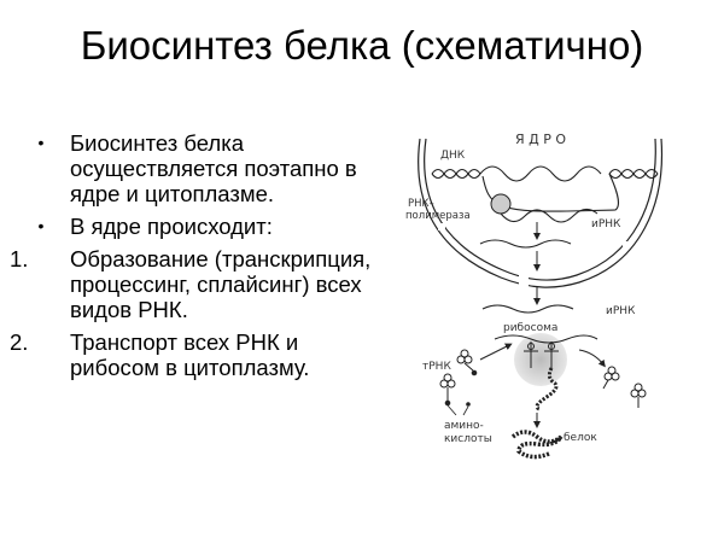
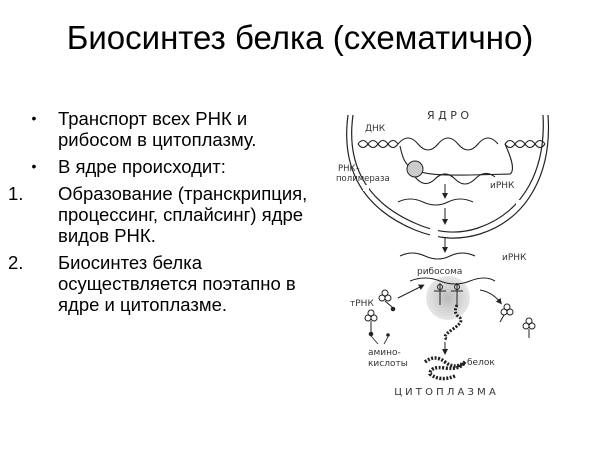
  Биосинтез белка (схематично)
  •
- Биосинтез белка осуществляется поэтапно в ядре и цитоплазме.
+ Транспорт всех РНК и рибосом в цитоплазму.
  •
  В ядре происходит:
  1.
- Образование (транскрипция, процессинг, сплайсинг) всех видов РНК.
+ Образование (транскрипция, процессинг, сплайсинг) ядре видов РНК.
  2.
- Транспорт всех РНК и рибосом в цитоплазму.
+ Биосинтез белка осуществляется поэтапно в ядре и цитоплазме.
  Я Д Р О
  ДНК
  РНК–
  полимераза
  иРНК
  иРНК
  рибосома
  белок
  тРНК
  амино-
  кислоты
+ Ц И Т О П Л А З М А
